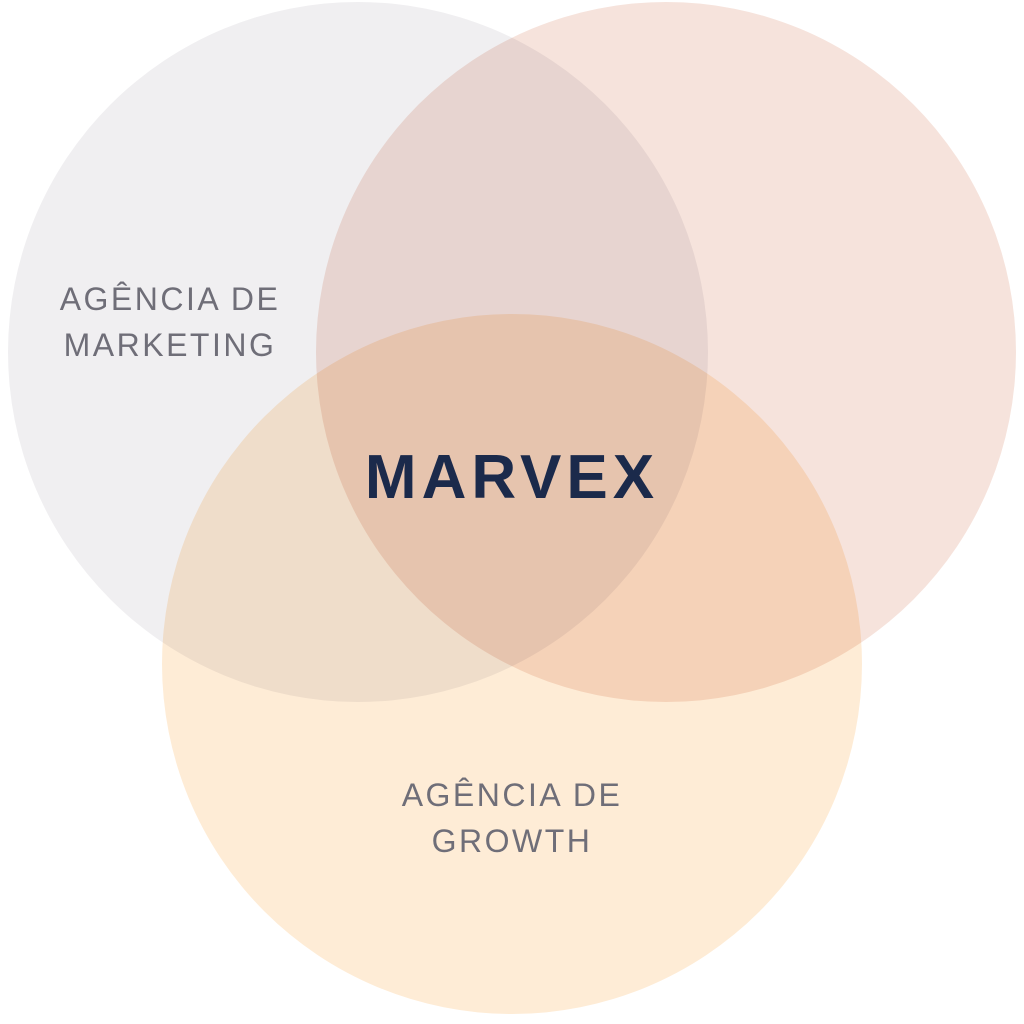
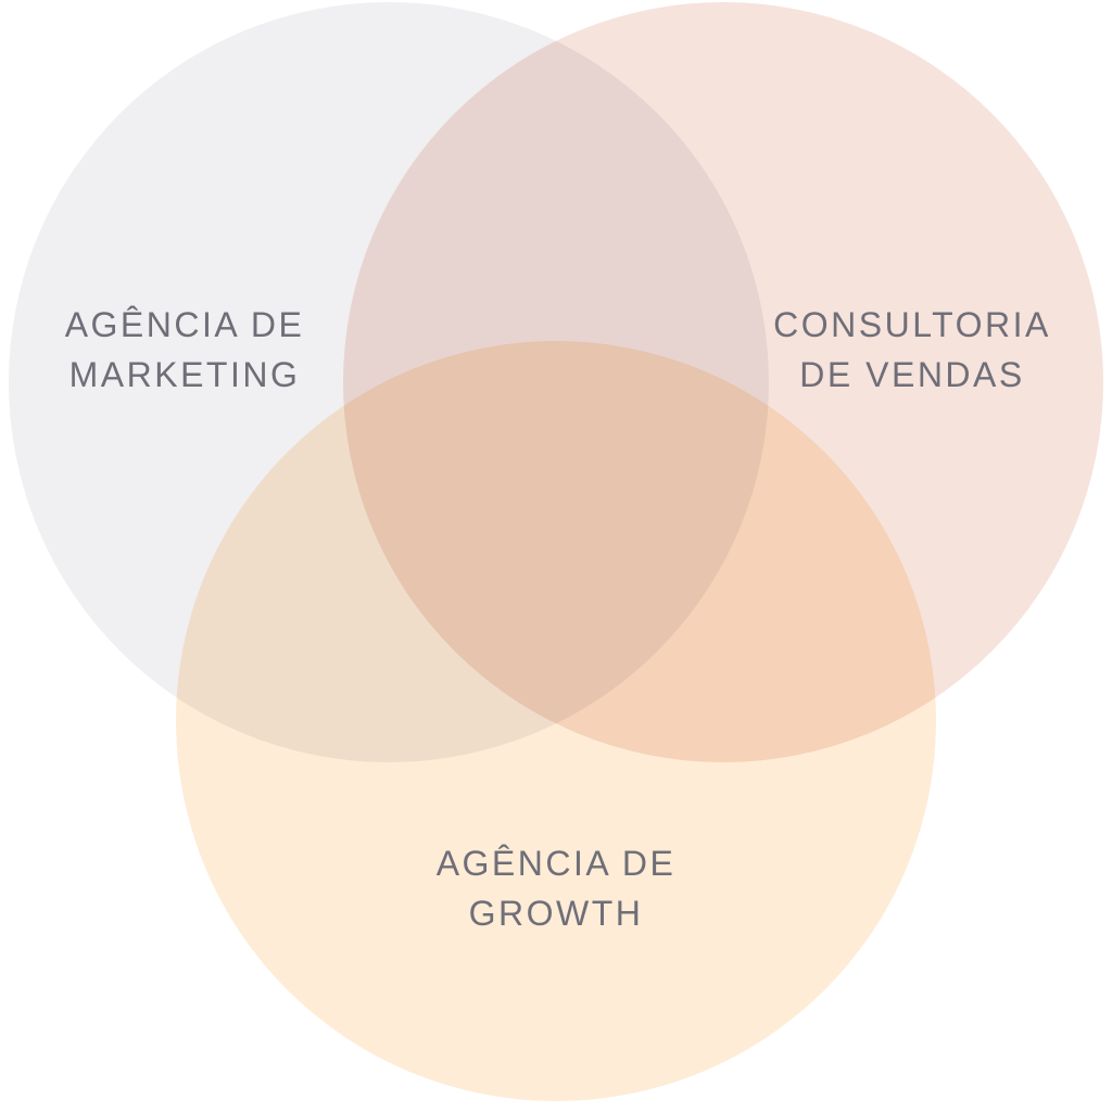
  AGÊNCIA DE
  MARKETING
+ CONSULTORIA
+ DE VENDAS
  AGÊNCIA DE
  GROWTH
- MARVEX
